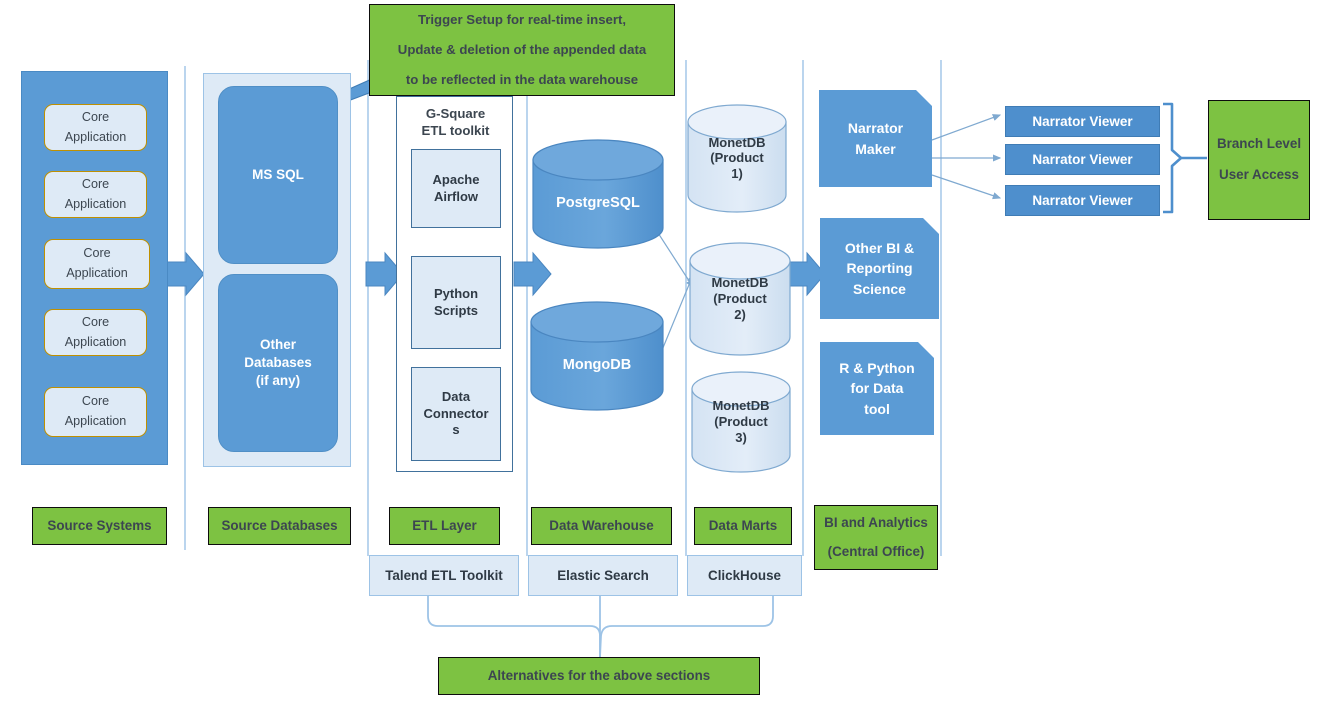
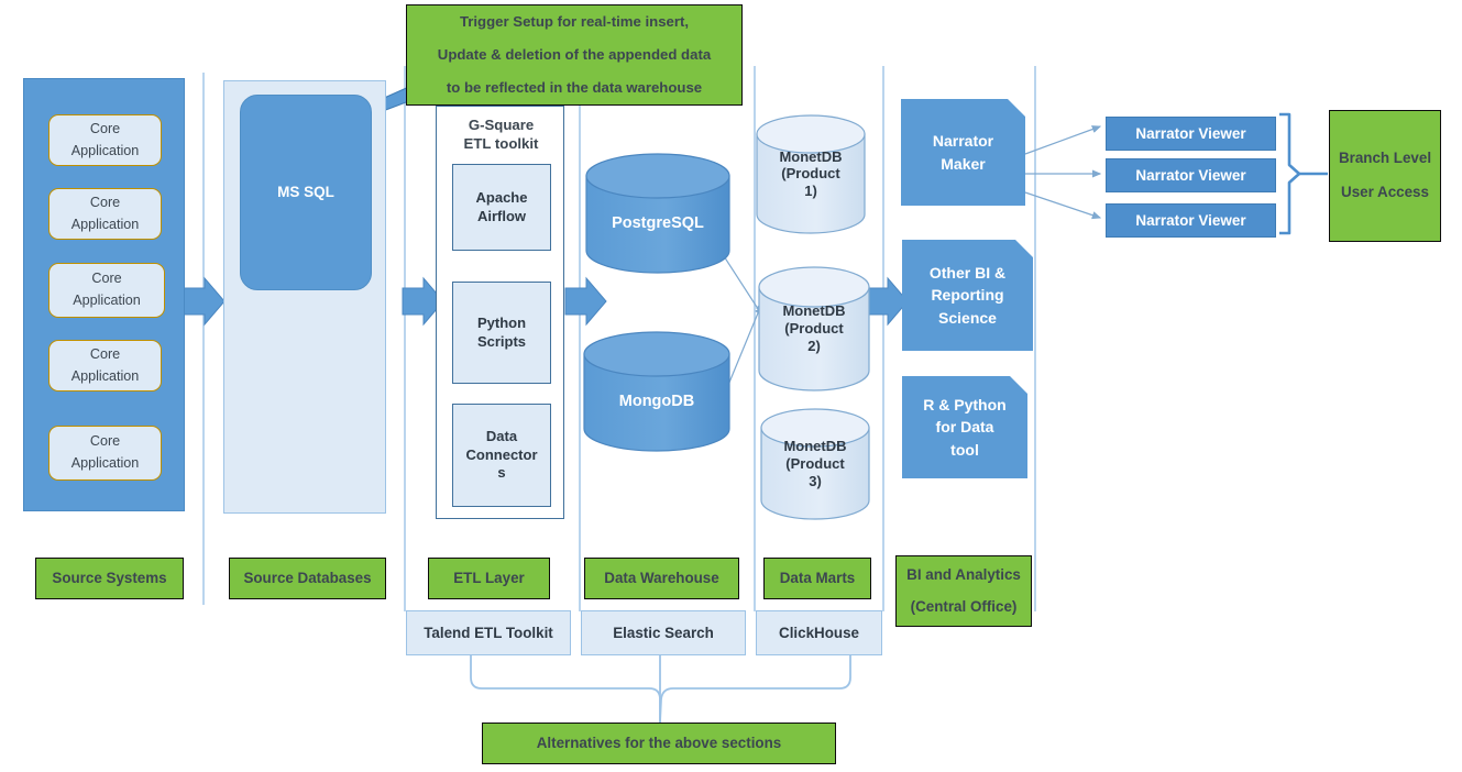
  Trigger Setup for real-time insert,
  Update & deletion of the appended data
  to be reflected in the data warehouse
  Core
  Application
  Core
  Application
  Core
  Application
  Core
  Application
  Core
  Application
  MS SQL
- Other
- Databases
- (if any)
  G-Square
  ETL toolkit
  Apache
  Airflow
  Python
  Scripts
  Data
  Connector
  s
  PostgreSQL
  MongoDB
  MonetDB
  (Product
  1)
  MonetDB
  (Product
  2)
  MonetDB
  (Product
  3)
  Narrator
  Maker
  Other BI &
  Reporting
  Science
  R & Python
  for Data
  tool
  Narrator Viewer
  Narrator Viewer
  Narrator Viewer
  Branch Level
  User Access
  Source Systems
  Source Databases
  ETL Layer
  Data Warehouse
  Data Marts
  BI and Analytics
  (Central Office)
  Talend ETL Toolkit
  Elastic Search
  ClickHouse
  Alternatives for the above sections
